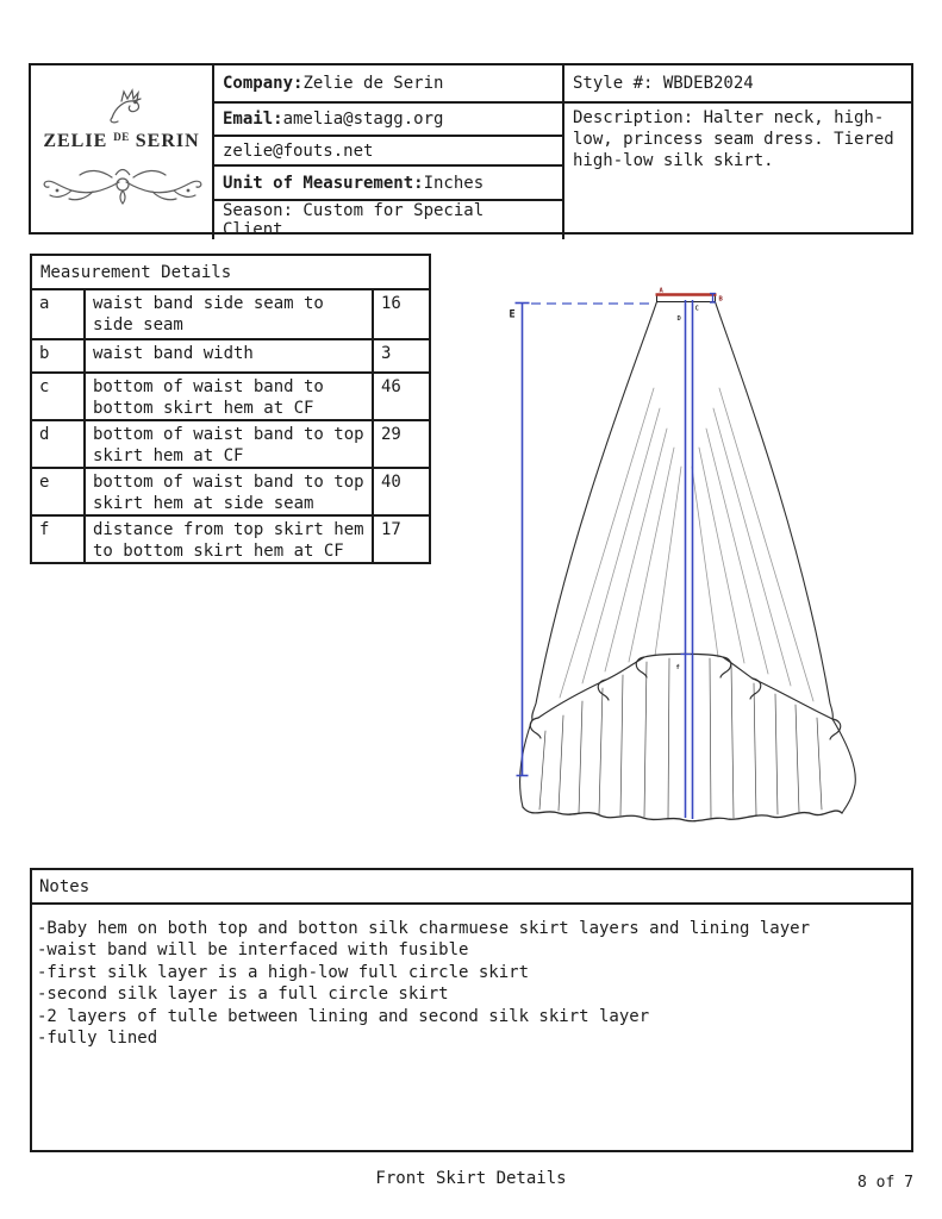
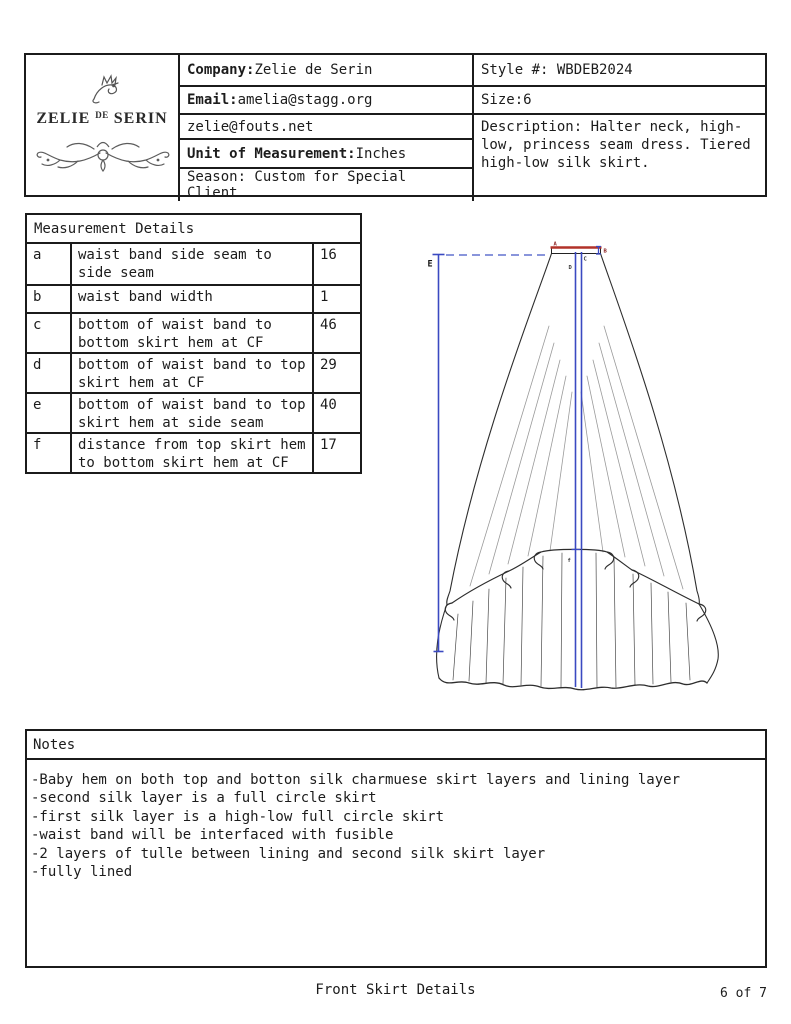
  ZELIE DE SERIN
  Company:
  Zelie de Serin
  Email:
  amelia@stagg.org
  zelie@fouts.net
  Unit of Measurement:
  Inches
  Season: Custom for Special Client
  Style #: WBDEB2024
+ Size:6
  Description: Halter neck, high-
  low, princess seam dress. Tiered
  high-low silk skirt.
  Measurement Details
  a
  waist band side seam to
  side seam
  16
  b
  waist band width
- 3
+ 1
  c
  bottom of waist band to
  bottom skirt hem at CF
  46
  d
  bottom of waist band to top
  skirt hem at CF
  29
  e
  bottom of waist band to top
  skirt hem at side seam
  40
  f
  distance from top skirt hem
  to bottom skirt hem at CF
  17
  E
  Notes
  -Baby hem on both top and botton silk charmuese skirt layers and lining layer
- -waist band will be interfaced with fusible
+ -second silk layer is a full circle skirt
  -first silk layer is a high-low full circle skirt
- -second silk layer is a full circle skirt
+ -waist band will be interfaced with fusible
  -2 layers of tulle between lining and second silk skirt layer
  -fully lined
  Front Skirt Details
- 8 of 7
+ 6 of 7
